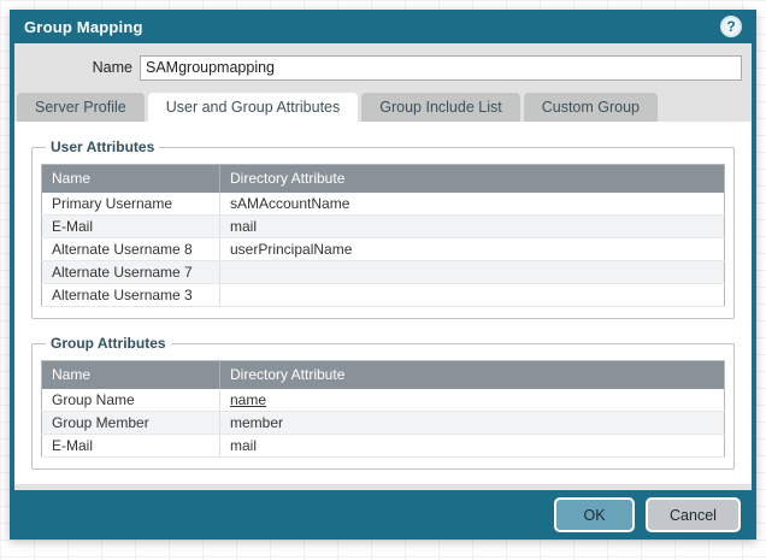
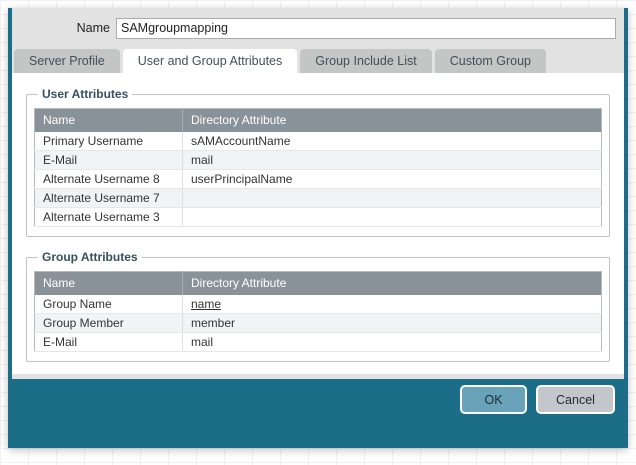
- Group Mapping
- ?
  Name
  SAMgroupmapping
  Server Profile
  User and Group Attributes
  Group Include List
  Custom Group
  User Attributes
  Name	Directory Attribute
  Primary Username	sAMAccountName
  E-Mail	mail
  Alternate Username 8	userPrincipalName
  Alternate Username 7
  Alternate Username 3
  Group Attributes
  Name	Directory Attribute
  Group Name	name
  Group Member	member
  E-Mail	mail
  OK
  Cancel
